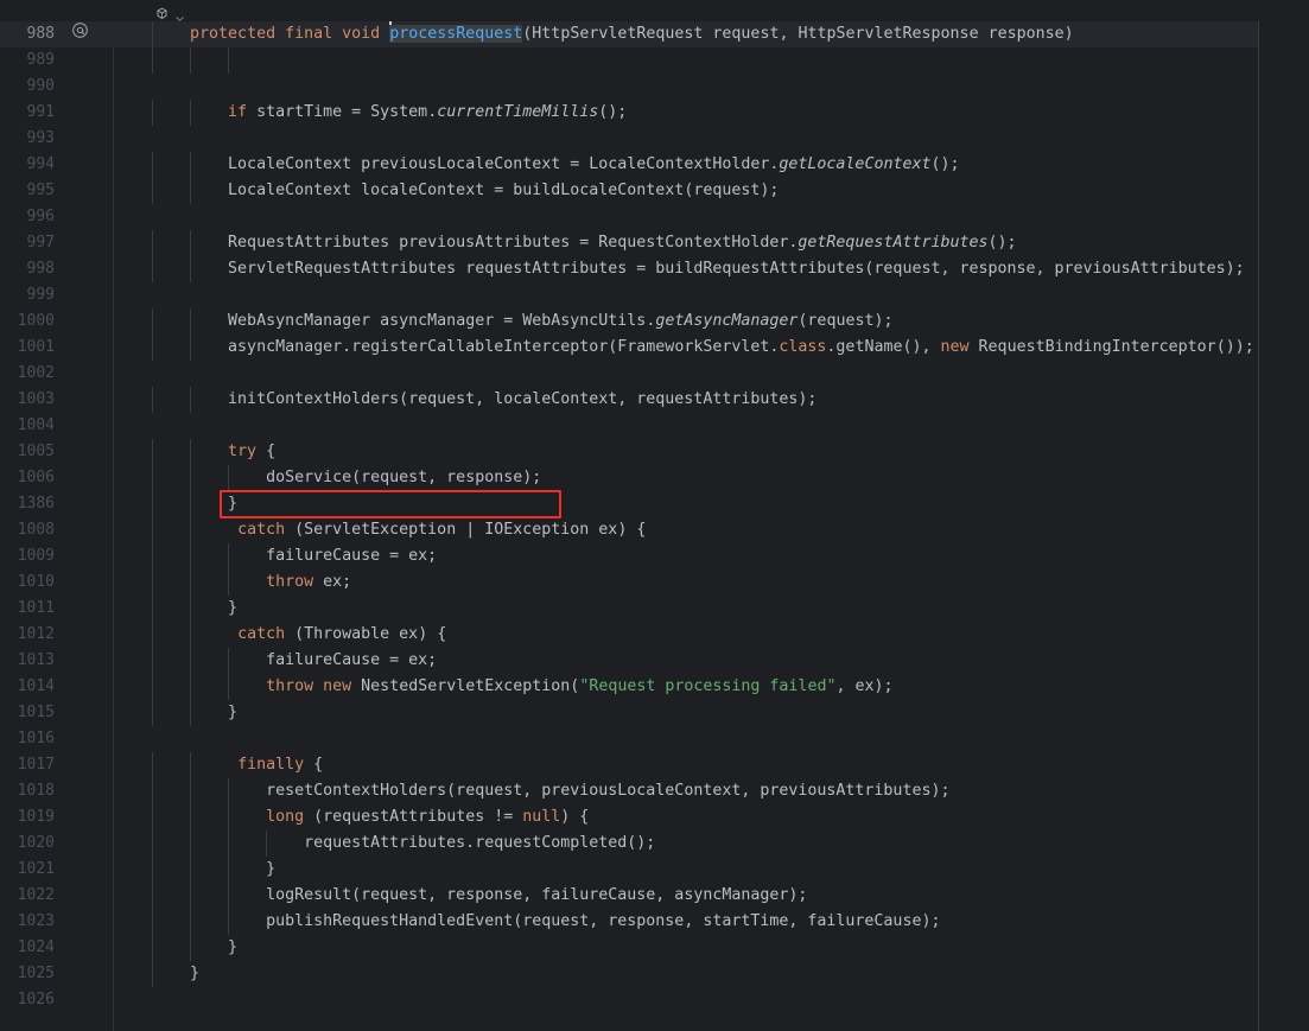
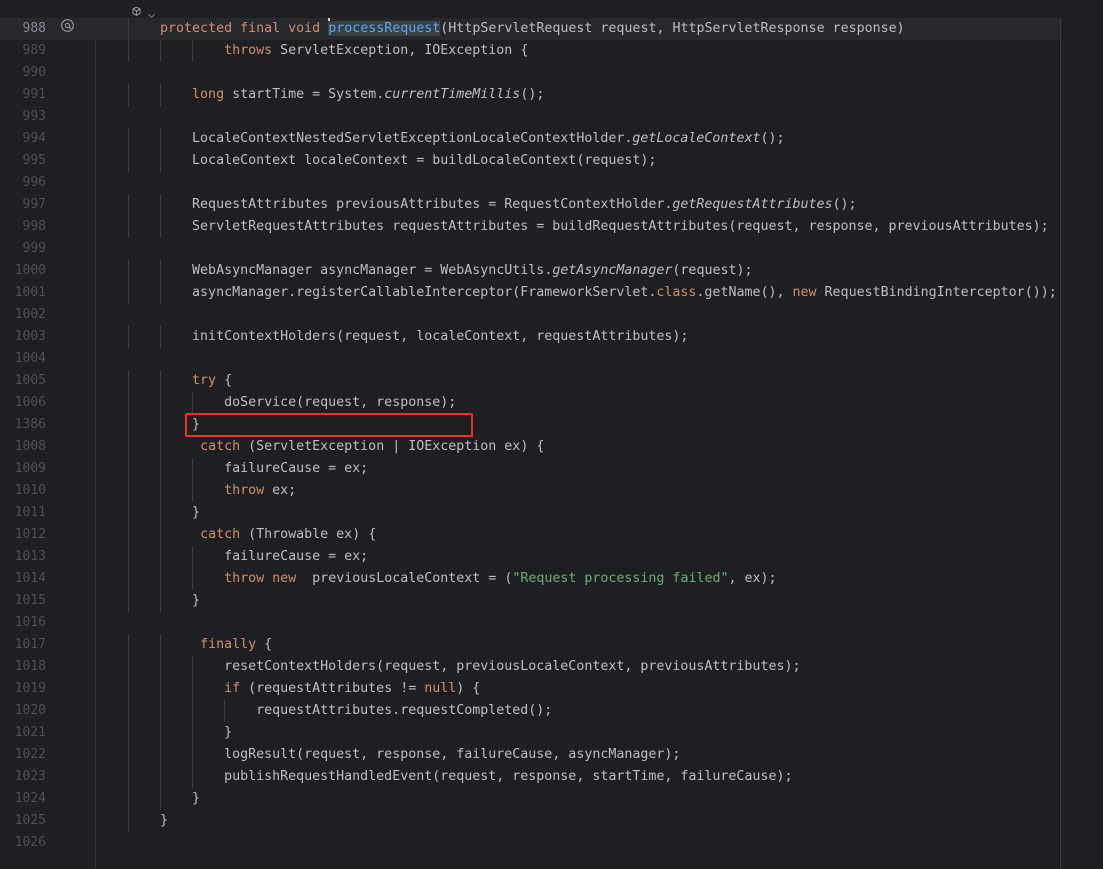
  988
  protected final void processRequest(HttpServletRequest request, HttpServletResponse response)
  989
+ throws ServletException, IOException {
  990
  991
- if startTime = System.currentTimeMillis();
+ long startTime = System.currentTimeMillis();
  993
  994
- LocaleContext previousLocaleContext = LocaleContextHolder.getLocaleContext();
+ LocaleContextNestedServletExceptionLocaleContextHolder.getLocaleContext();
  995
  LocaleContext localeContext = buildLocaleContext(request);
  996
  997
  RequestAttributes previousAttributes = RequestContextHolder.getRequestAttributes();
  998
  ServletRequestAttributes requestAttributes = buildRequestAttributes(request, response, previousAttributes);
  999
  1000
  WebAsyncManager asyncManager = WebAsyncUtils.getAsyncManager(request);
  1001
  asyncManager.registerCallableInterceptor(FrameworkServlet.class.getName(), new RequestBindingInterceptor());
  1002
  1003
  initContextHolders(request, localeContext, requestAttributes);
  1004
  1005
  try {
  1006
  doService(request, response);
  1386
  }
  1008
  catch (ServletException | IOException ex) {
  1009
  failureCause = ex;
  1010
  throw ex;
  1011
  }
  1012
  catch (Throwable ex) {
  1013
  failureCause = ex;
  1014
- throw new NestedServletException("Request processing failed", ex);
+ throw new previousLocaleContext = ("Request processing failed", ex);
  1015
  }
  1016
  1017
  finally {
  1018
  resetContextHolders(request, previousLocaleContext, previousAttributes);
  1019
- long (requestAttributes != null) {
+ if (requestAttributes != null) {
  1020
  requestAttributes.requestCompleted();
  1021
  }
  1022
  logResult(request, response, failureCause, asyncManager);
  1023
  publishRequestHandledEvent(request, response, startTime, failureCause);
  1024
  }
  1025
  }
  1026
